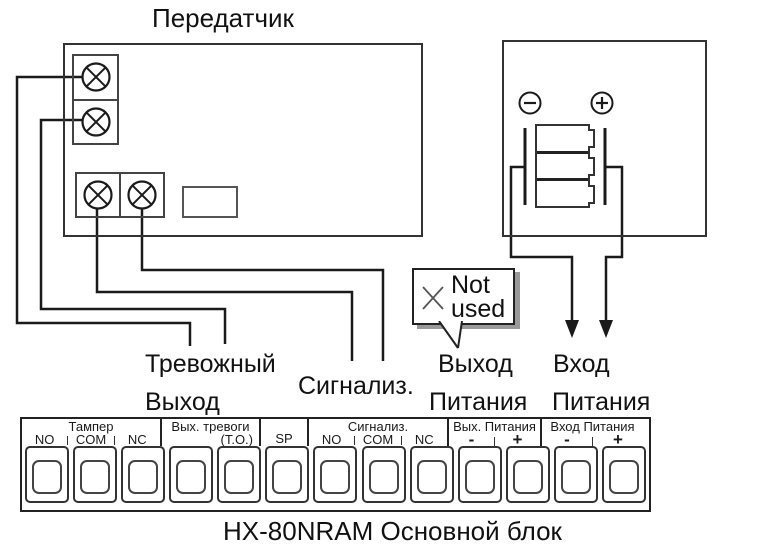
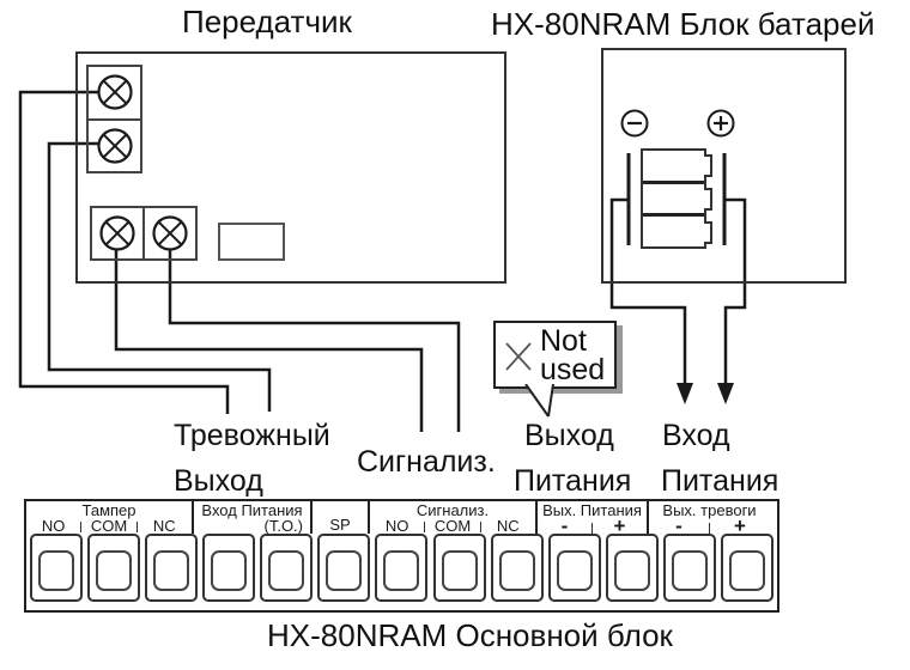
  Передатчик
+ HX-80NRAM Блок батарей
  Not
  used
  Тревожный
  Выход
  Сигнализ.
  Выход
  Питания
  Вход
  Питания
  Тампер
  NO
  COM
  NC
- Вых. тревоги
+ Вход Питания
  (Т.О.)
  SP
  Сигнализ.
  NO
  COM
  NC
  Вых. Питания
  -
  +
- Вход Питания
+ Вых. тревоги
  -
  +
  HX-80NRAM Основной блок
